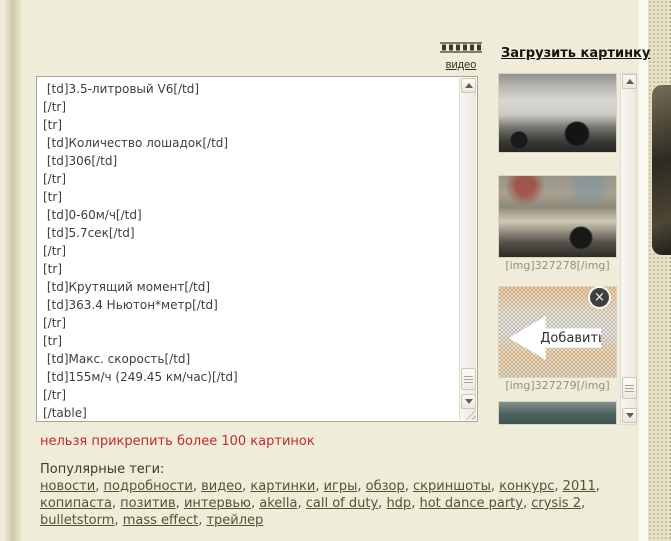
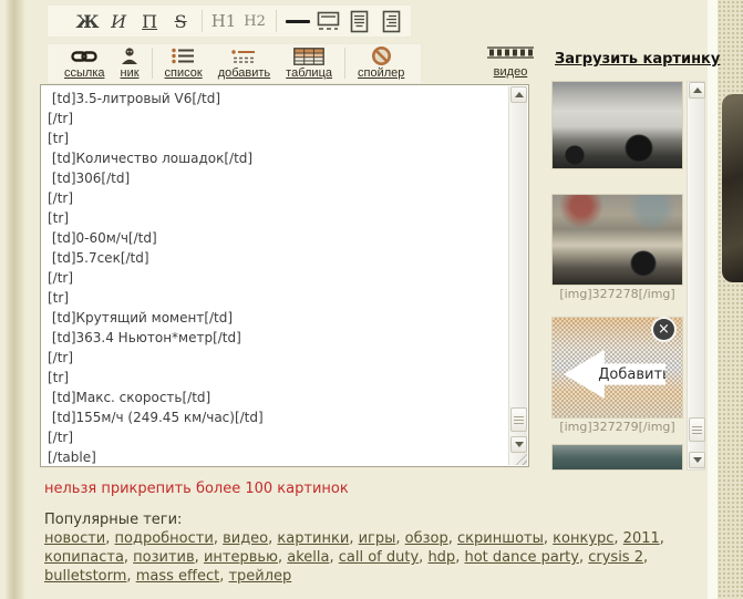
+ Ж
+ И
+ П
+ S
+ H1
+ H2
+ ссылка
+ ник
+ список
+ добавить
+ таблица
+ спойлер
  видео
  Загрузить картинку
  [td]3.5-литровый V6[/td]
  [/tr]
  [tr]
  [td]Количество лошадок[/td]
  [td]306[/td]
  [/tr]
  [tr]
  [td]0-60м/ч[/td]
  [td]5.7сек[/td]
  [/tr]
  [tr]
  [td]Крутящий момент[/td]
  [td]363.4 Ньютон*метр[/td]
  [/tr]
  [tr]
  [td]Макс. скорость[/td]
  [td]155м/ч (249.45 км/час)[/td]
  [/tr]
  [/table]
  [img]327278[/img]
  ×
  Добавит
  [img]327279[/img]
  нельзя прикрепить более 100 картинок
  Популярные теги:
  новости, подробности, видео, картинки, игры, обзор, скриншоты, конкурс, 2011, копипаста, позитив, интервью, akella, call of duty, hdp, hot dance party, crysis 2, bulletstorm, mass effect, трейлер
